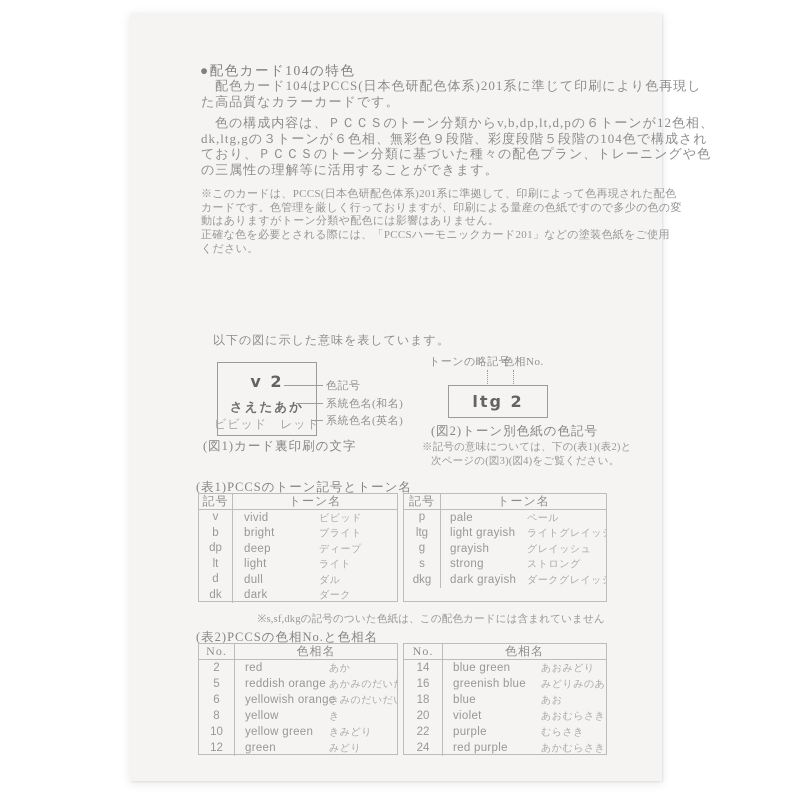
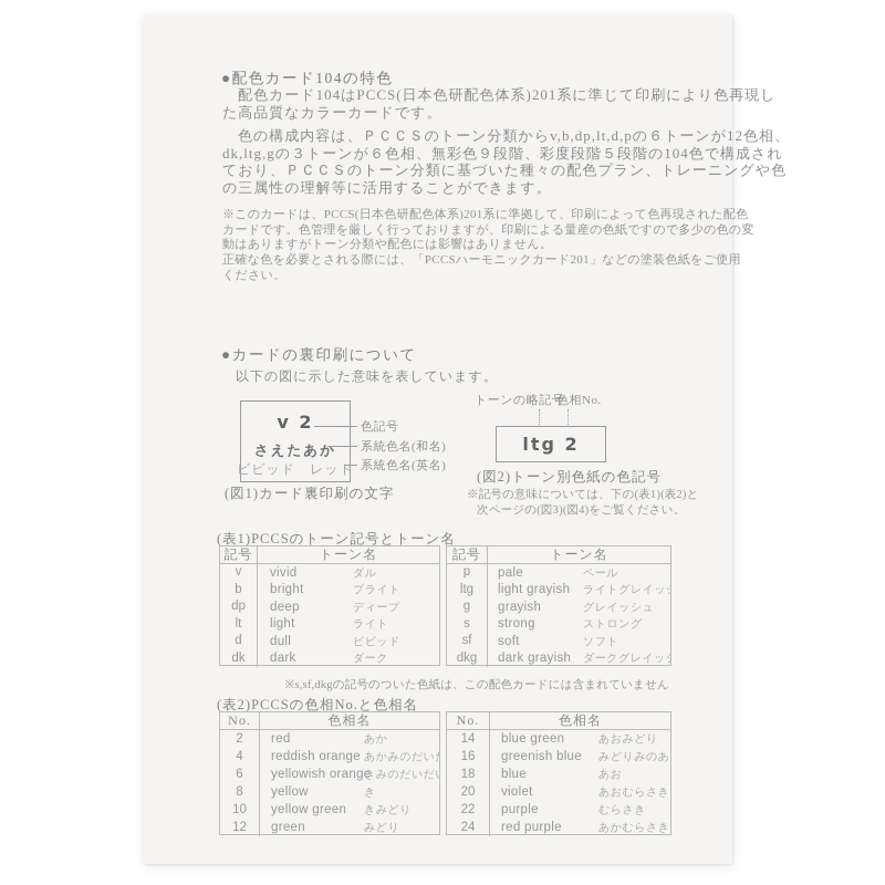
  ●配色カード104の特色
  配色カード104はPCCS(日本色研配色体系)201系に準じて印刷により色再現し
  た高品質なカラーカードです。
  色の構成内容は、ＰＣＣＳのトーン分類からv,b,dp,lt,d,pの６トーンが12色相、
  dk,ltg,gの３トーンが６色相、無彩色９段階、彩度段階５段階の104色で構成され
  ており、ＰＣＣＳのトーン分類に基づいた種々の配色プラン、トレーニングや色
  の三属性の理解等に活用することができます。
  ※このカードは、PCCS(日本色研配色体系)201系に準拠して、印刷によって色再現された配色
  カードです。色管理を厳しく行っておりますが、印刷による量産の色紙ですので多少の色の変
  動はありますがトーン分類や配色には影響はありません。
  正確な色を必要とされる際には、「PCCSハーモニックカード201」などの塗装色紙をご使用
  ください。
+ ●カードの裏印刷について
  以下の図に示した意味を表しています。
  v 2
  さえたあか
  ビビッド レッド
  色記号
  系統色名(和名)
  系統色名(英名)
  (図1)カード裏印刷の文字
  トーンの略記号
  色相No.
  ltg 2
  (図2)トーン別色紙の色記号
  ※記号の意味については、下の(表1)(表2)と
  次ページの(図3)(図4)をご覧ください。
  (表1)PCCSのトーン記号とトーン名
  記号
  トーン名
  v
  vivid
- ビビッド
+ ダル
  b
  bright
  ブライト
  dp
  deep
  ディープ
  lt
  light
  ライト
  d
  dull
- ダル
+ ビビッド
  dk
  dark
  ダーク
  記号
  トーン名
  p
  pale
  ペール
  ltg
  light grayish
  ライトグレイッ
  g
  grayish
  グレイッシュ
  s
  strong
  ストロング
+ sf
+ soft
+ ソフト
  dkg
  dark grayish
  ダークグレイッ
  ※s,sf,dkgの記号のついた色紙は、この配色カードには含まれていません
  (表2)PCCSの色相No.と色相名
  No.
  色相名
  2
  red
  あか
- 5
+ 4
  reddish orange
  あかみのだい
  6
  yellowish orang
  きみのだいだ
  8
  yellow
  き
  10
  yellow green
  きみどり
  12
  green
  みどり
  No.
  色相名
  14
  blue green
  あおみどり
  16
  greenish blue
  みどりみのあ
  18
  blue
  あお
  20
  violet
  あおむらさき
  22
  purple
  むらさき
  24
  red purple
  あかむらさき
